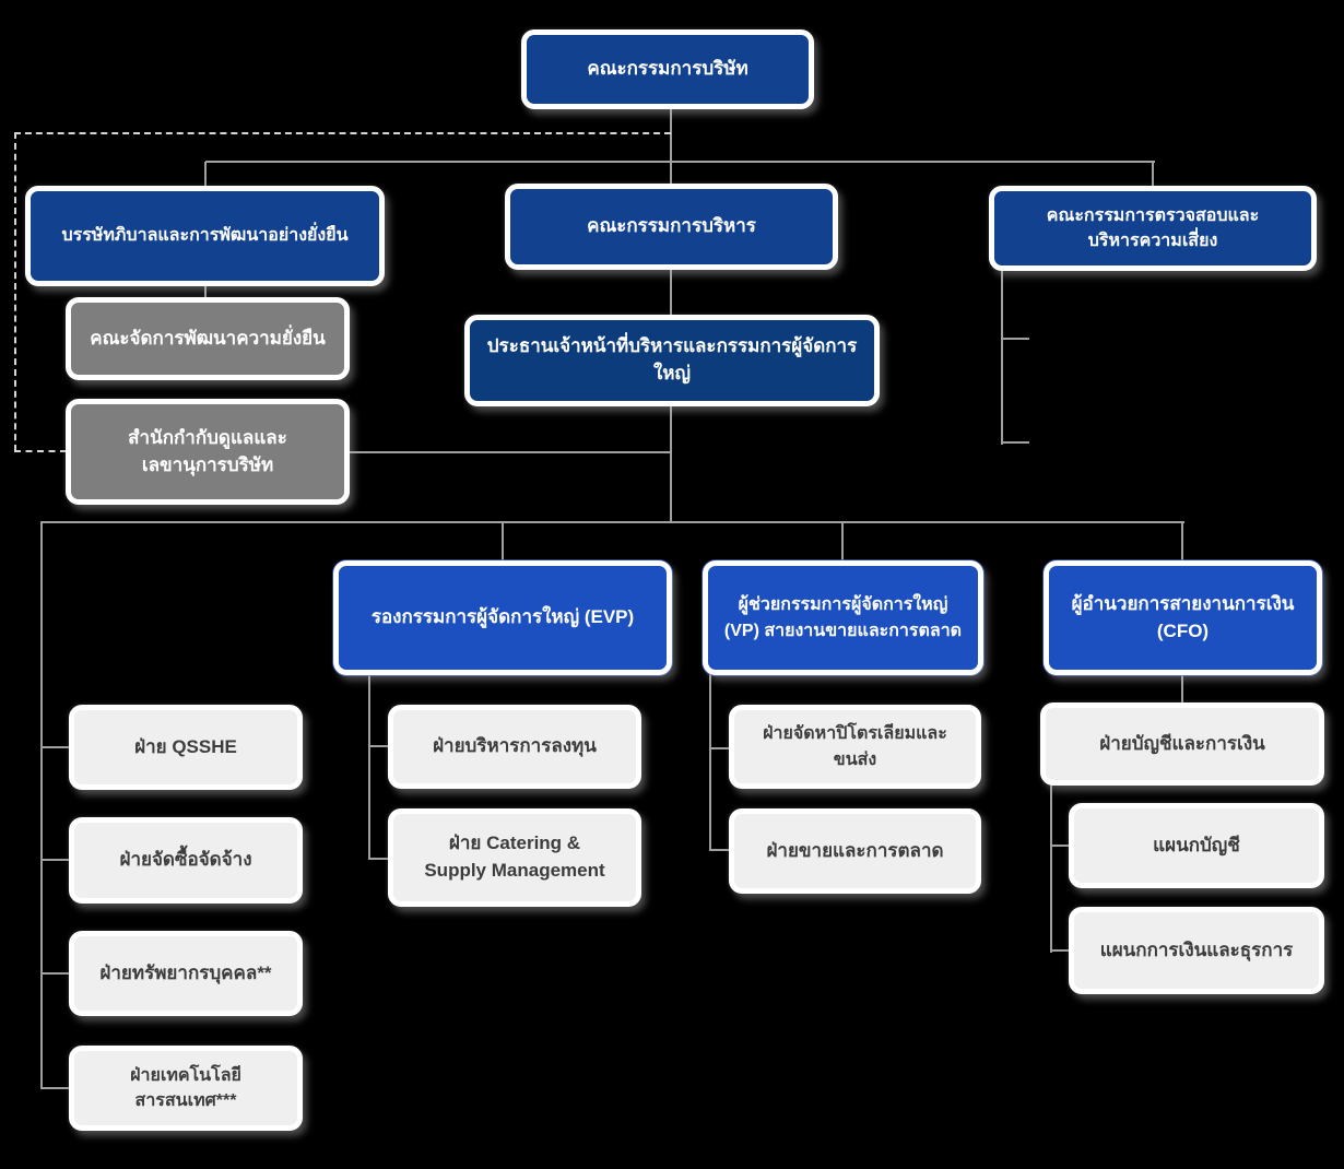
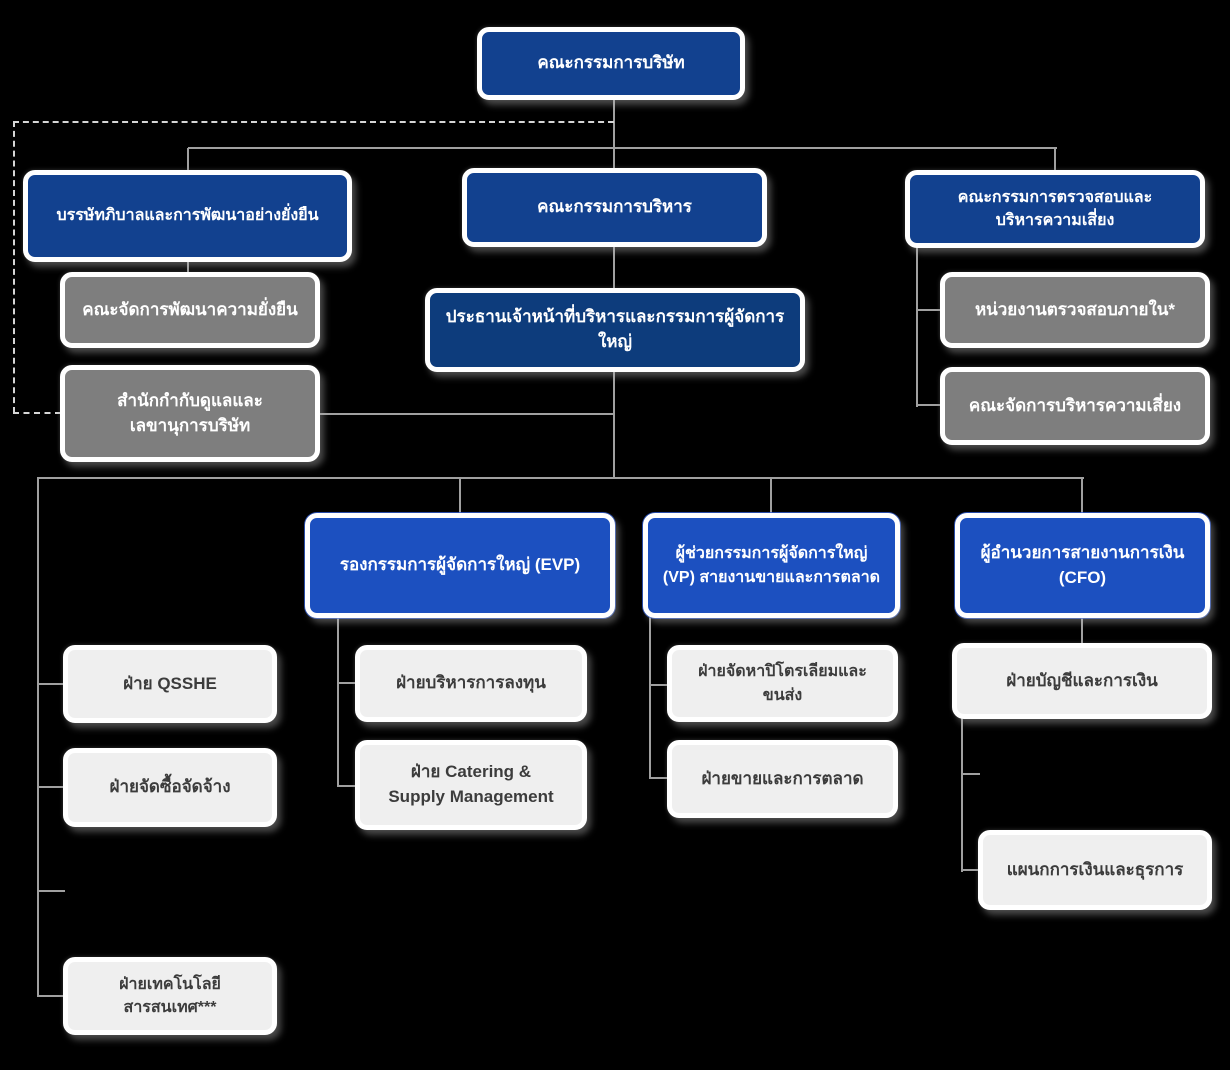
  คณะกรรมการบริษัท
  บรรษัทภิบาลและการพัฒนาอย่างยั่งยืน
  คณะจัดการพัฒนาความยั่งยืน
  สำนักกำกับดูแลและ
  เลขานุการบริษัท
  คณะกรรมการบริหาร
  ประธานเจ้าหน้าที่บริหารและกรรมการผู้จัดการใหญ่
  คณะกรรมการตรวจสอบและ
  บริหารความเสี่ยง
+ หน่วยงานตรวจสอบภายใน*
+ คณะจัดการบริหารความเสี่ยง
  รองกรรมการผู้จัดการใหญ่ (EVP)
  ผู้ช่วยกรรมการผู้จัดการใหญ่
  (VP) สายงานขายและการตลาด
  ผู้อำนวยการสายงานการเงิน
  (CFO)
  ฝ่าย QSSHE
  ฝ่ายจัดซื้อจัดจ้าง
- ฝ่ายทรัพยากรบุคคล**
  ฝ่ายเทคโนโลยีสารสนเทศ***
  ฝ่ายบริหารการลงทุน
  ฝ่าย Catering &
  Supply Management
  ฝ่ายจัดหาปิโตรเลียมและขนส่ง
  ฝ่ายขายและการตลาด
  ฝ่ายบัญชีและการเงิน
- แผนกบัญชี
  แผนกการเงินและธุรการ
